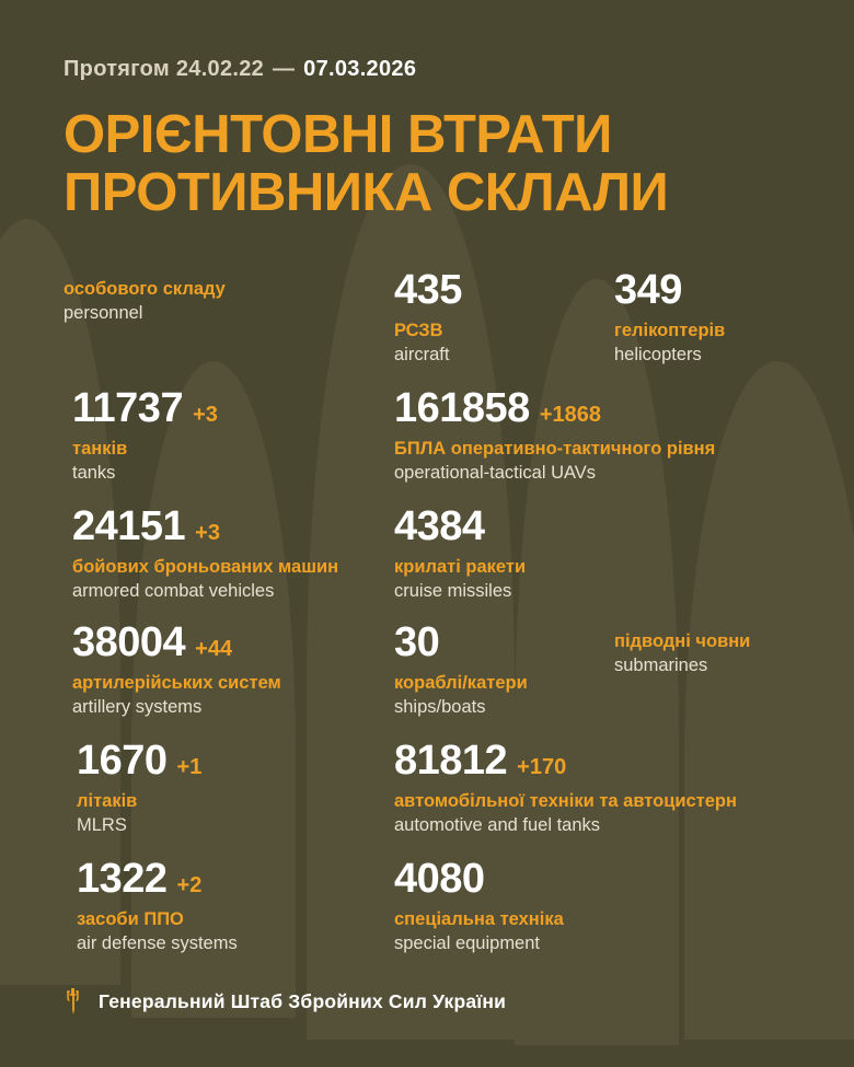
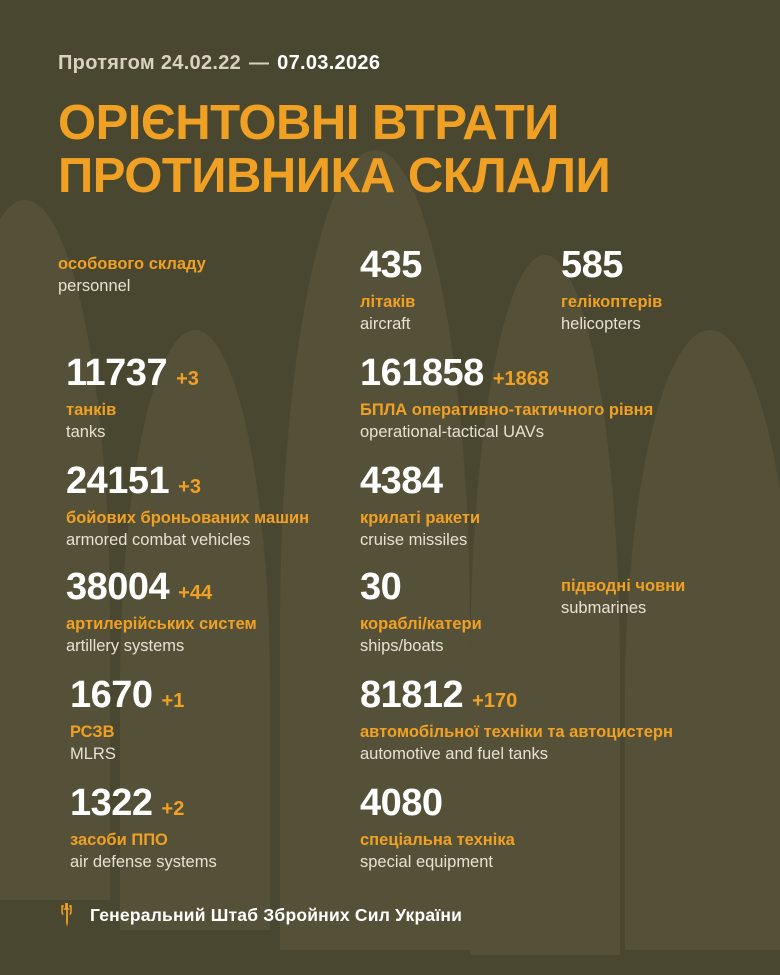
  Протягом 24.02.22 — 07.03.2026
  ОРІЄНТОВНІ ВТРАТИ
  ПРОТИВНИКА СКЛАЛИ
  особового складу
  personnel
  435
- РСЗВ
+ літаків
  aircraft
- 349
+ 585
  гелікоптерів
  helicopters
  11737
  +3
  танків
  tanks
  161858
  +1868
  БПЛА оперативно-тактичного рівня
  operational-tactical UAVs
  24151
  +3
  бойових броньованих машин
  armored combat vehicles
  4384
  крилаті ракети
  cruise missiles
  38004
  +44
  артилерійських систем
  artillery systems
  30
  кораблі/катери
  ships/boats
  підводні човни
  submarines
  1670
  +1
- літаків
+ РСЗВ
  MLRS
  81812
  +170
  автомобільної техніки та автоцистерн
  automotive and fuel tanks
  1322
  +2
  засоби ППО
  air defense systems
  4080
  спеціальна техніка
  special equipment
  Генеральний Штаб Збройних Сил України
